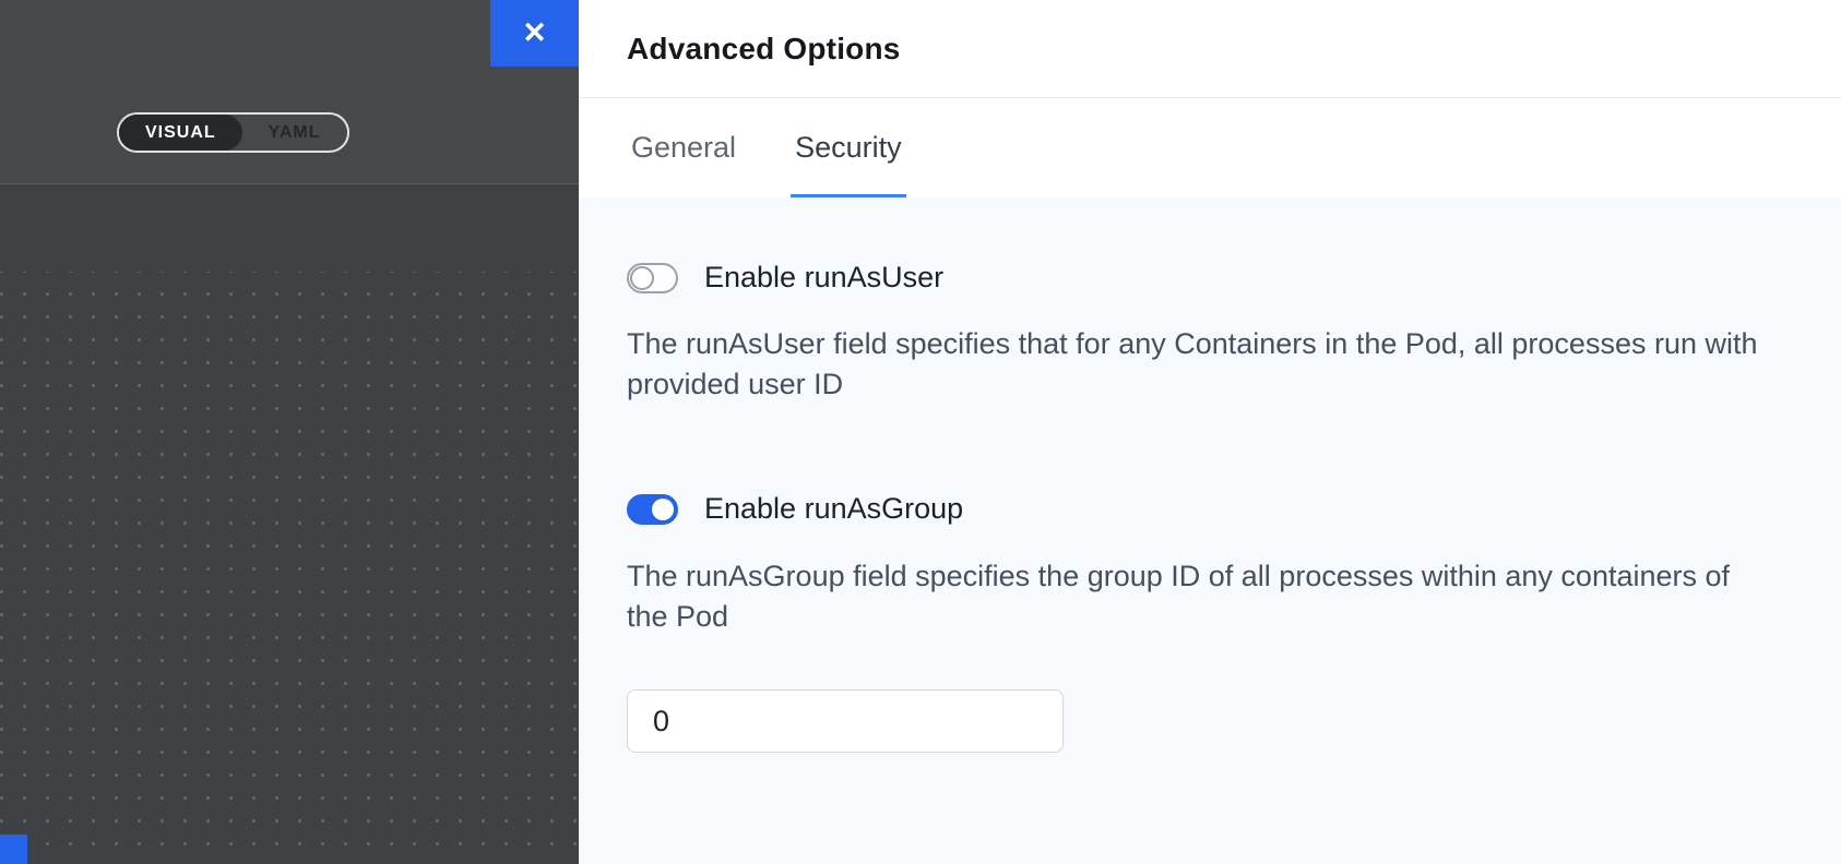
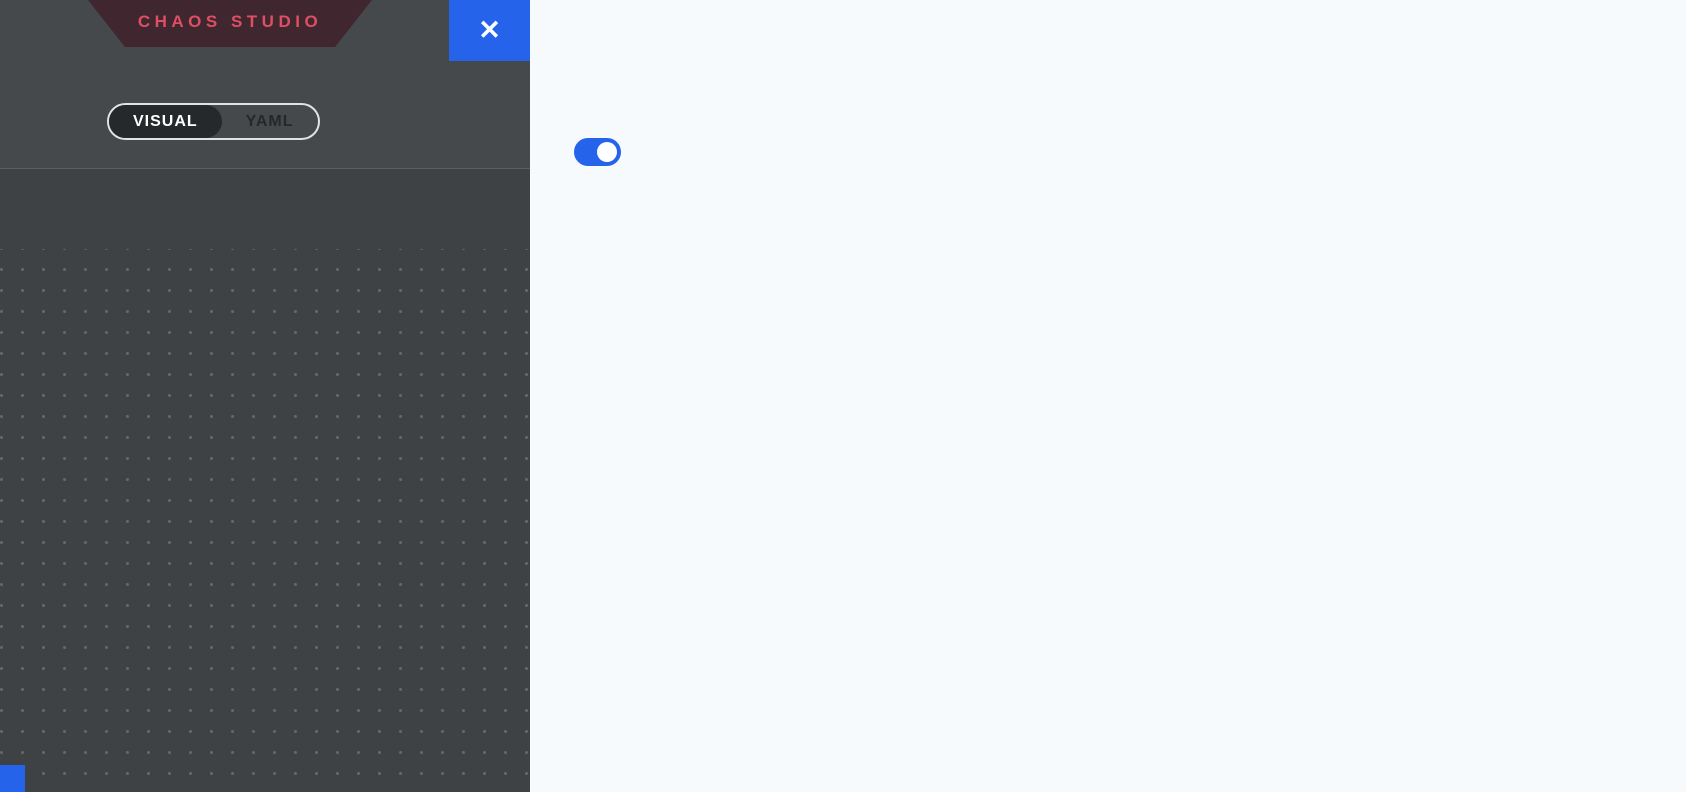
+ CHAOS STUDIO
  VISUAL
  YAML
  ✕
- Advanced Options
- General
- Security
- Enable runAsUser
- The runAsUser field specifies that for any Containers in the Pod, all processes run with provided user ID
- Enable runAsGroup
- The runAsGroup field specifies the group ID of all processes within any containers of the Pod
- 0
